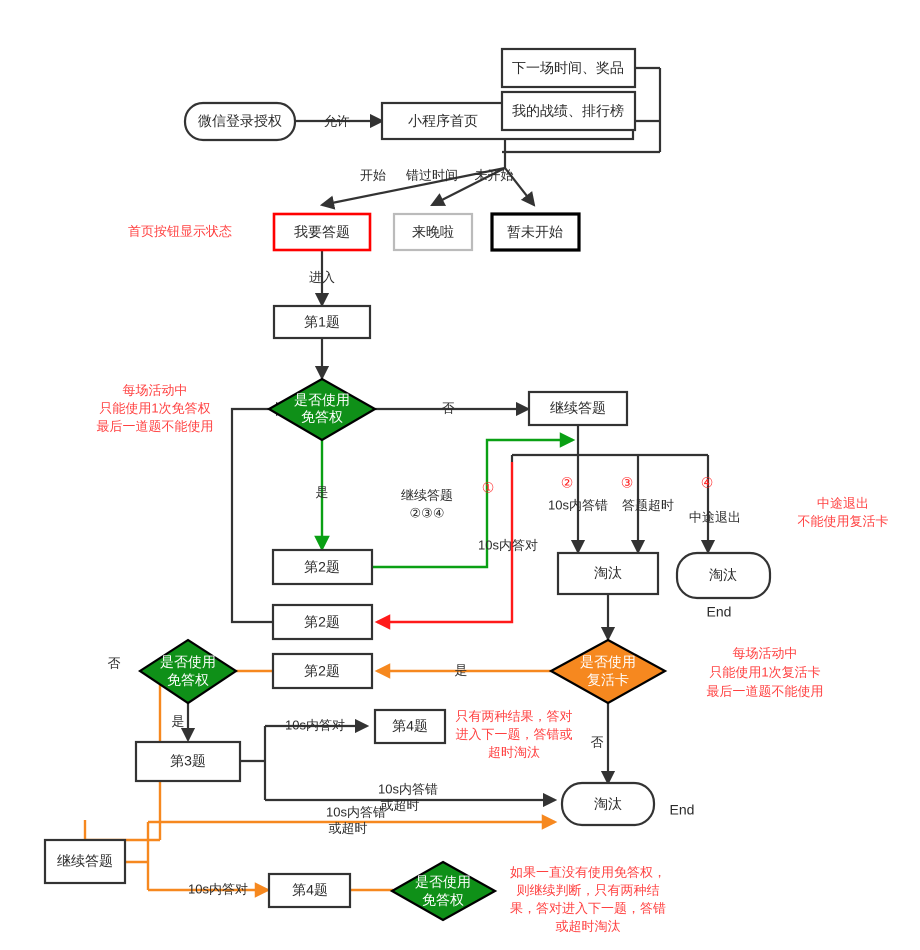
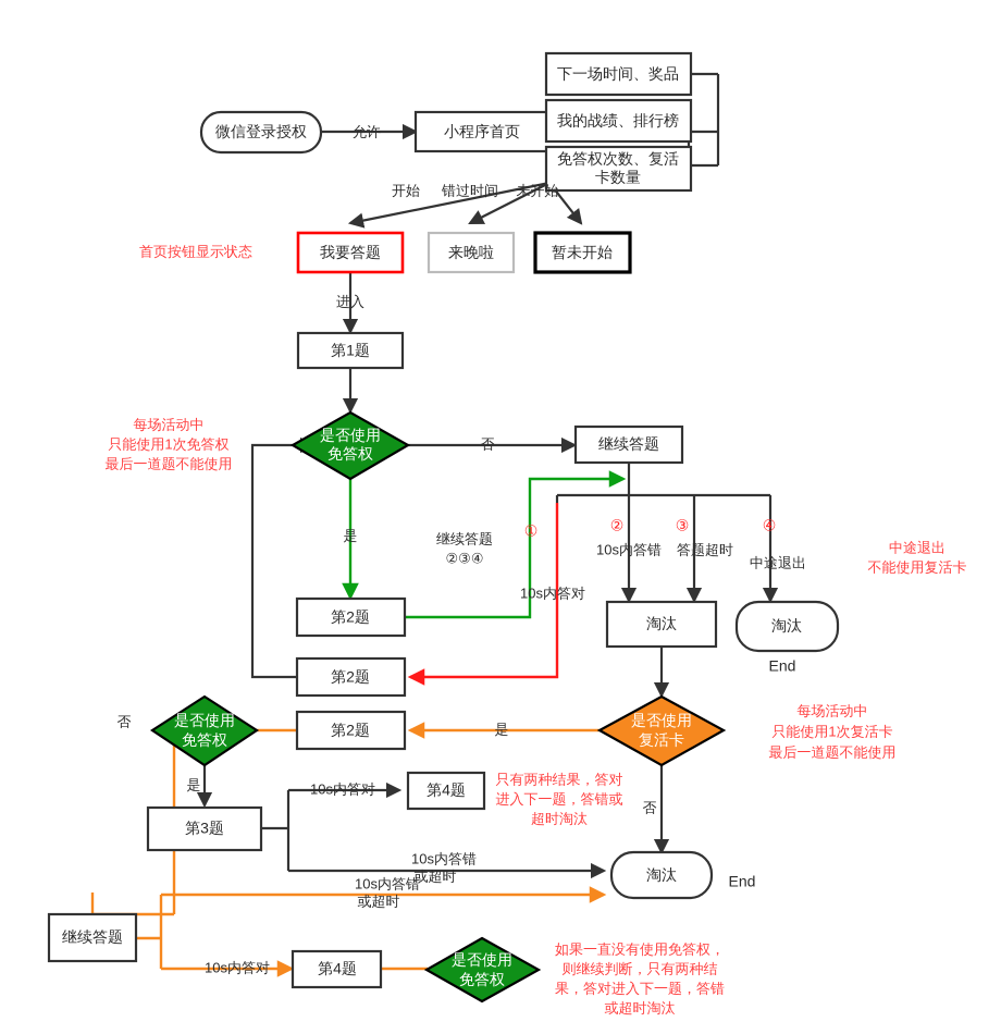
  微信登录授权
  小程序首页
  下一场时间、奖品
  我的战绩、排行榜
+ 免答权次数、复活
+ 卡数量
  我要答题
  来晚啦
  暂未开始
  第1题
  是否使用
  免答权
  继续答题
  第2题
  第2题
  淘汰
  淘汰
  End
  是否使用
  复活卡
  第2题
  是否使用
  免答权
  第3题
  第4题
  淘汰
  End
  继续答题
  第4题
  是否使用
  免答权
  允许
  开始
  错过时间
  未开始
  进入
  否
  是
  继续答题
  ②③④
  10s内答对
  10s内答错
  答题超时
  中途退出
  是
  否
  否
  是
  10s内答对
  10s内答错
  或超时
  10s内答错
  或超时
  10s内答对
  ①
  ②
  ③
  ④
  首页按钮显示状态
  每场活动中
  只能使用1次免答权
  最后一道题不能使用
  中途退出
  不能使用复活卡
  每场活动中
  只能使用1次复活卡
  最后一道题不能使用
  只有两种结果，答对
  进入下一题，答错或
  超时淘汰
  如果一直没有使用免答权，
  则继续判断，只有两种结
  果，答对进入下一题，答错
  或超时淘汰
